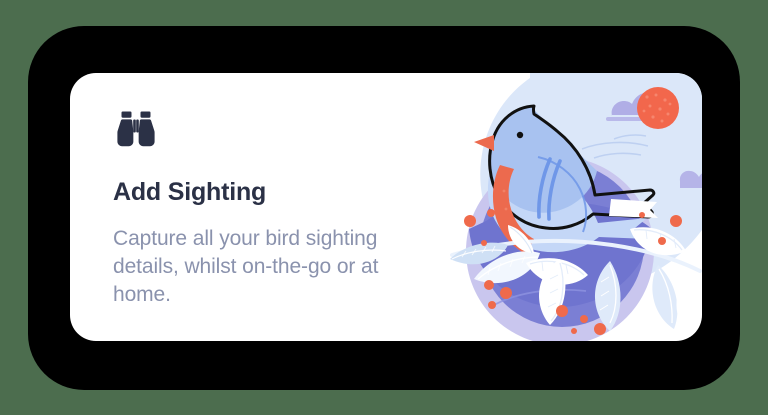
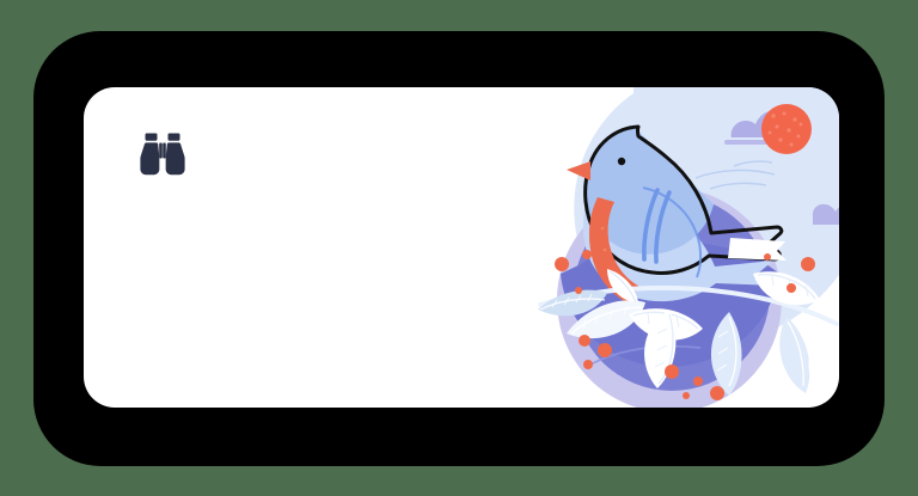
- Add Sighting
- Capture all your bird sighting details, whilst on-the-go or at home.
